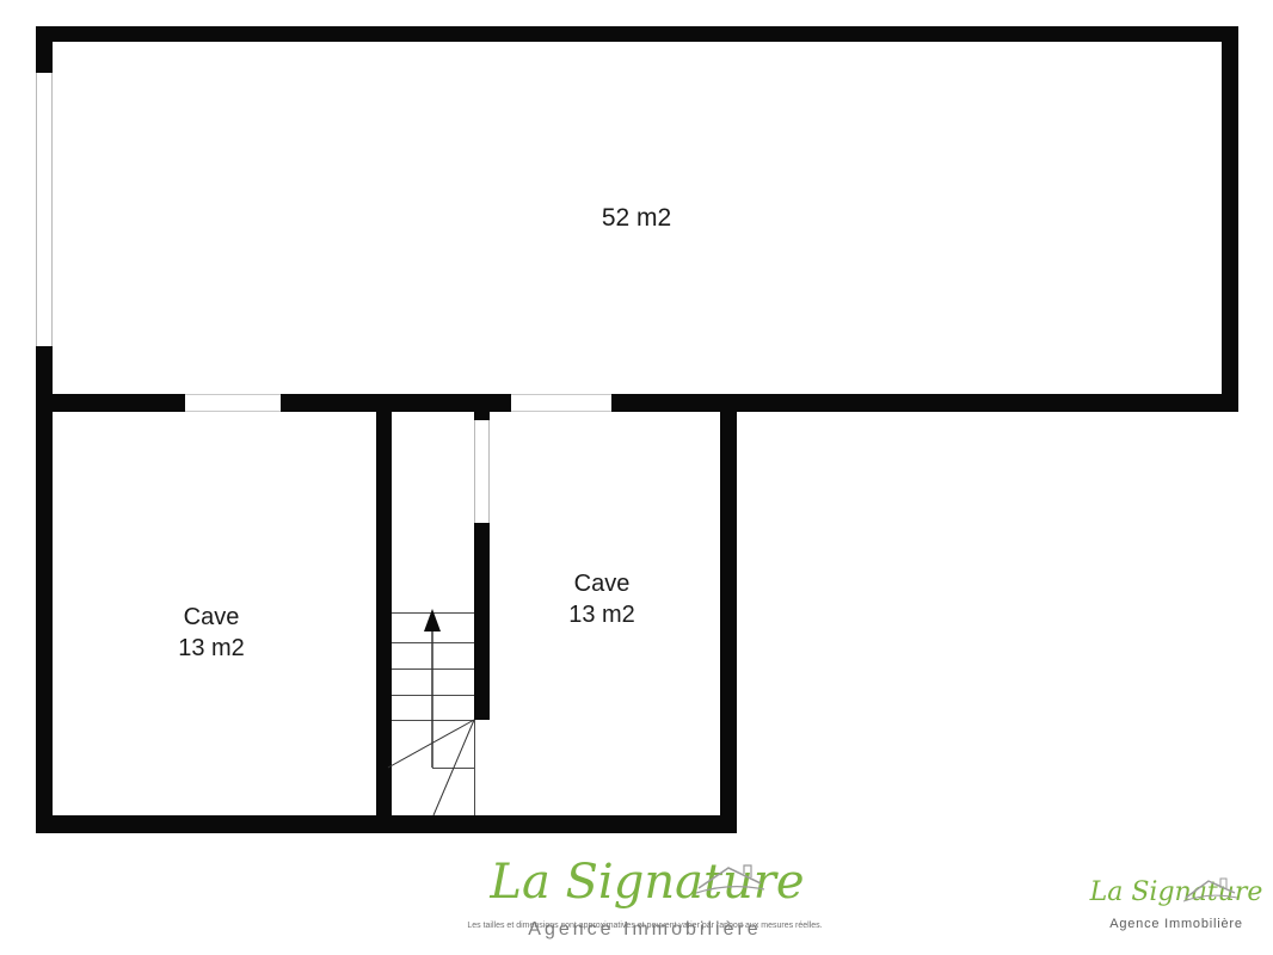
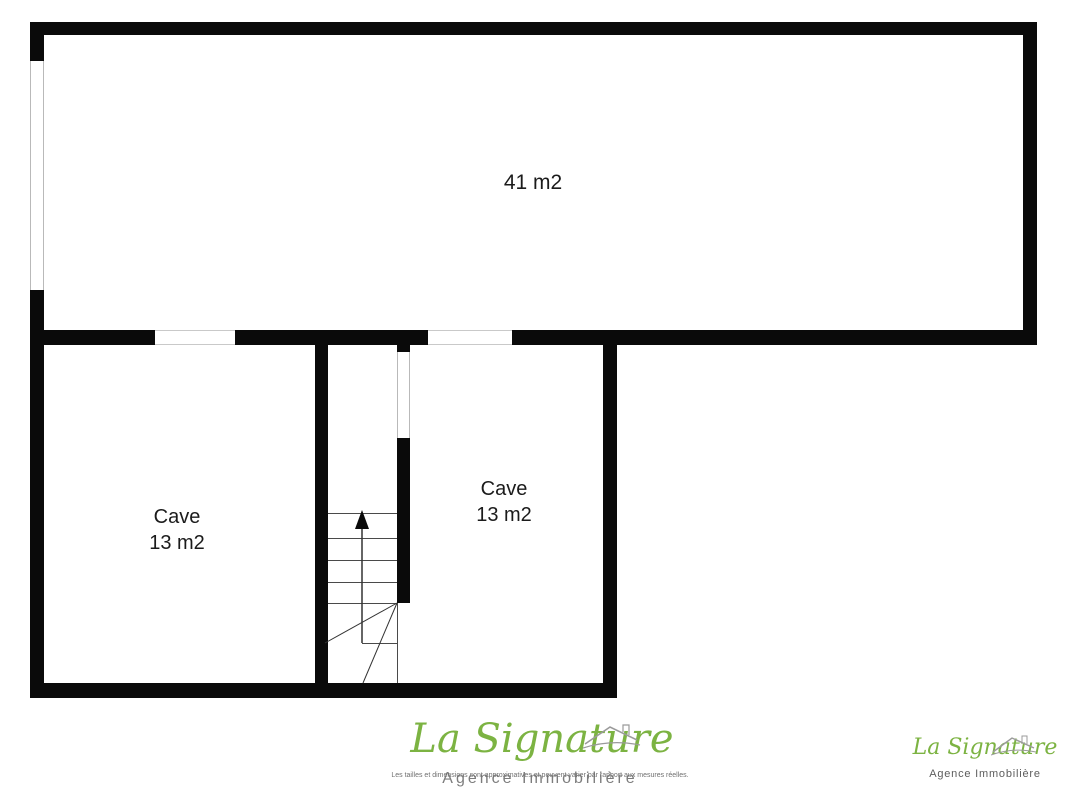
- 52 m2
+ 41 m2
  Cave
  13 m2
  Cave
  13 m2
  La Signature
  Agence Immobilière
  La Signature
  Agence Immobilière
